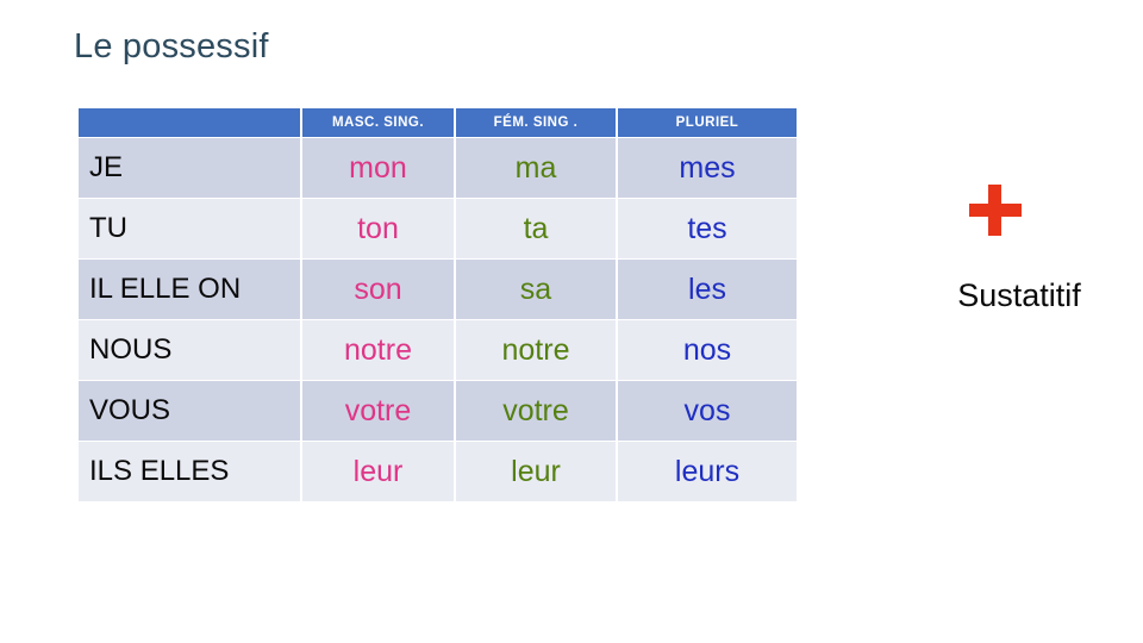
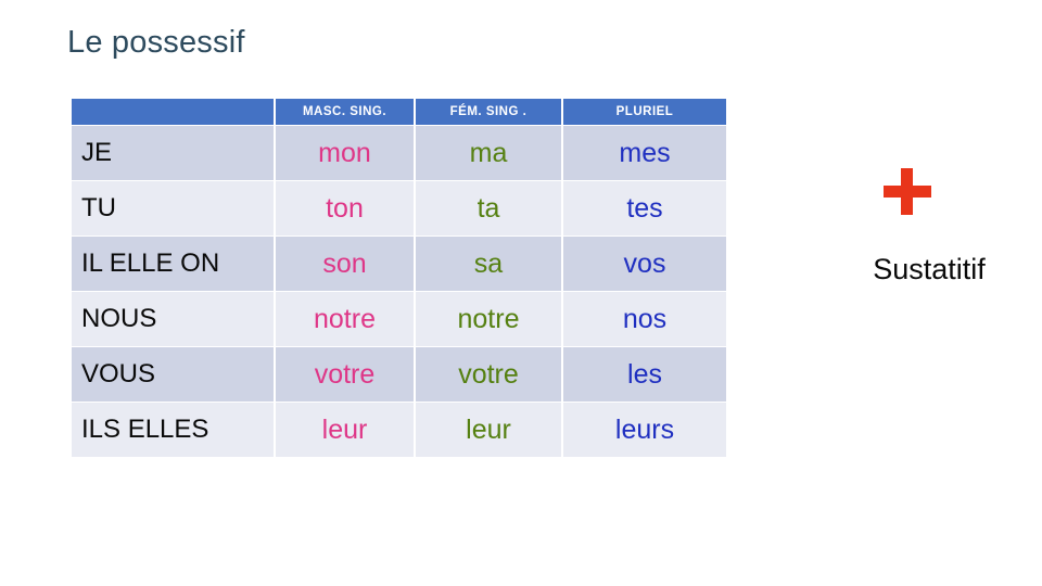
  Le possessif
  	MASC. SING.	FÉM. SING .	PLURIEL
  JE	mon	ma	mes
  TU	ton	ta	tes
- IL ELLE ON	son	sa	les
+ IL ELLE ON	son	sa	vos
  NOUS	notre	notre	nos
- VOUS	votre	votre	vos
+ VOUS	votre	votre	les
  ILS ELLES	leur	leur	leurs
  Sustatitif
